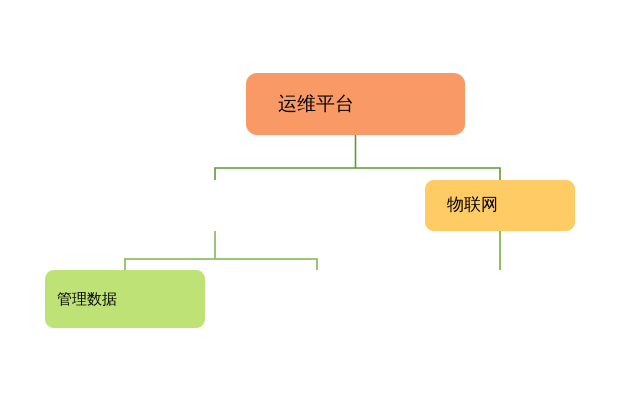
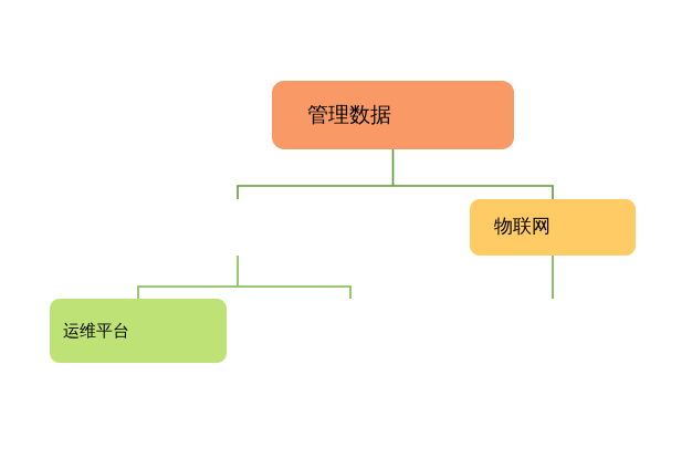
- 运维平台
+ 管理数据
  物联网
- 管理数据
+ 运维平台
